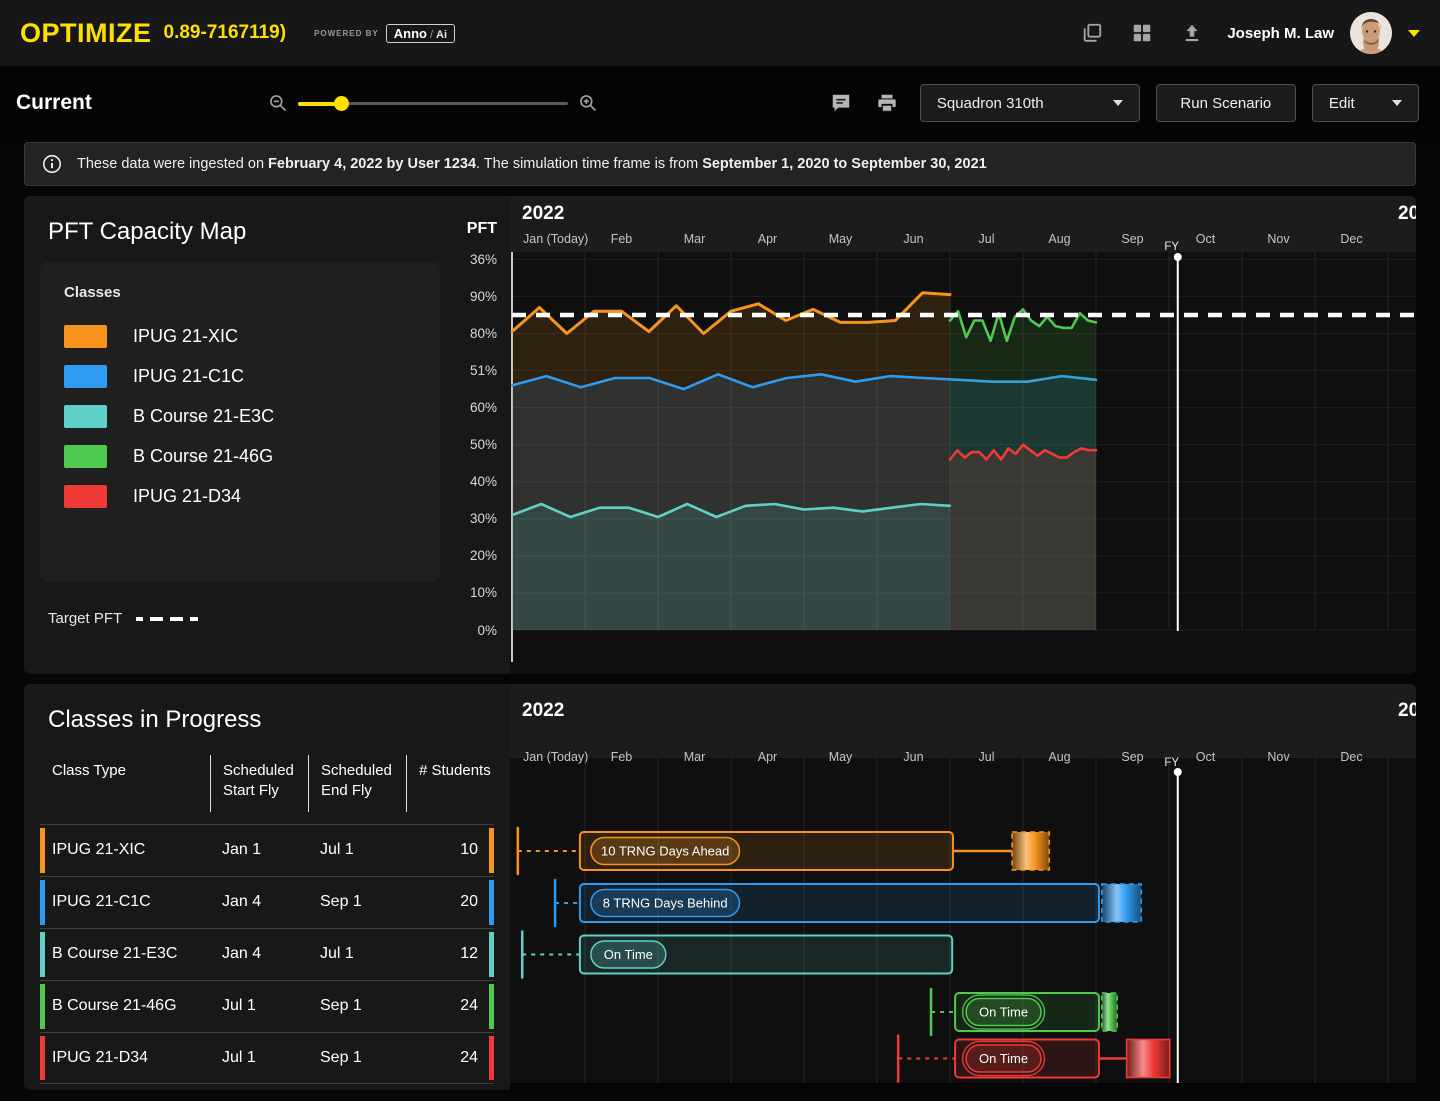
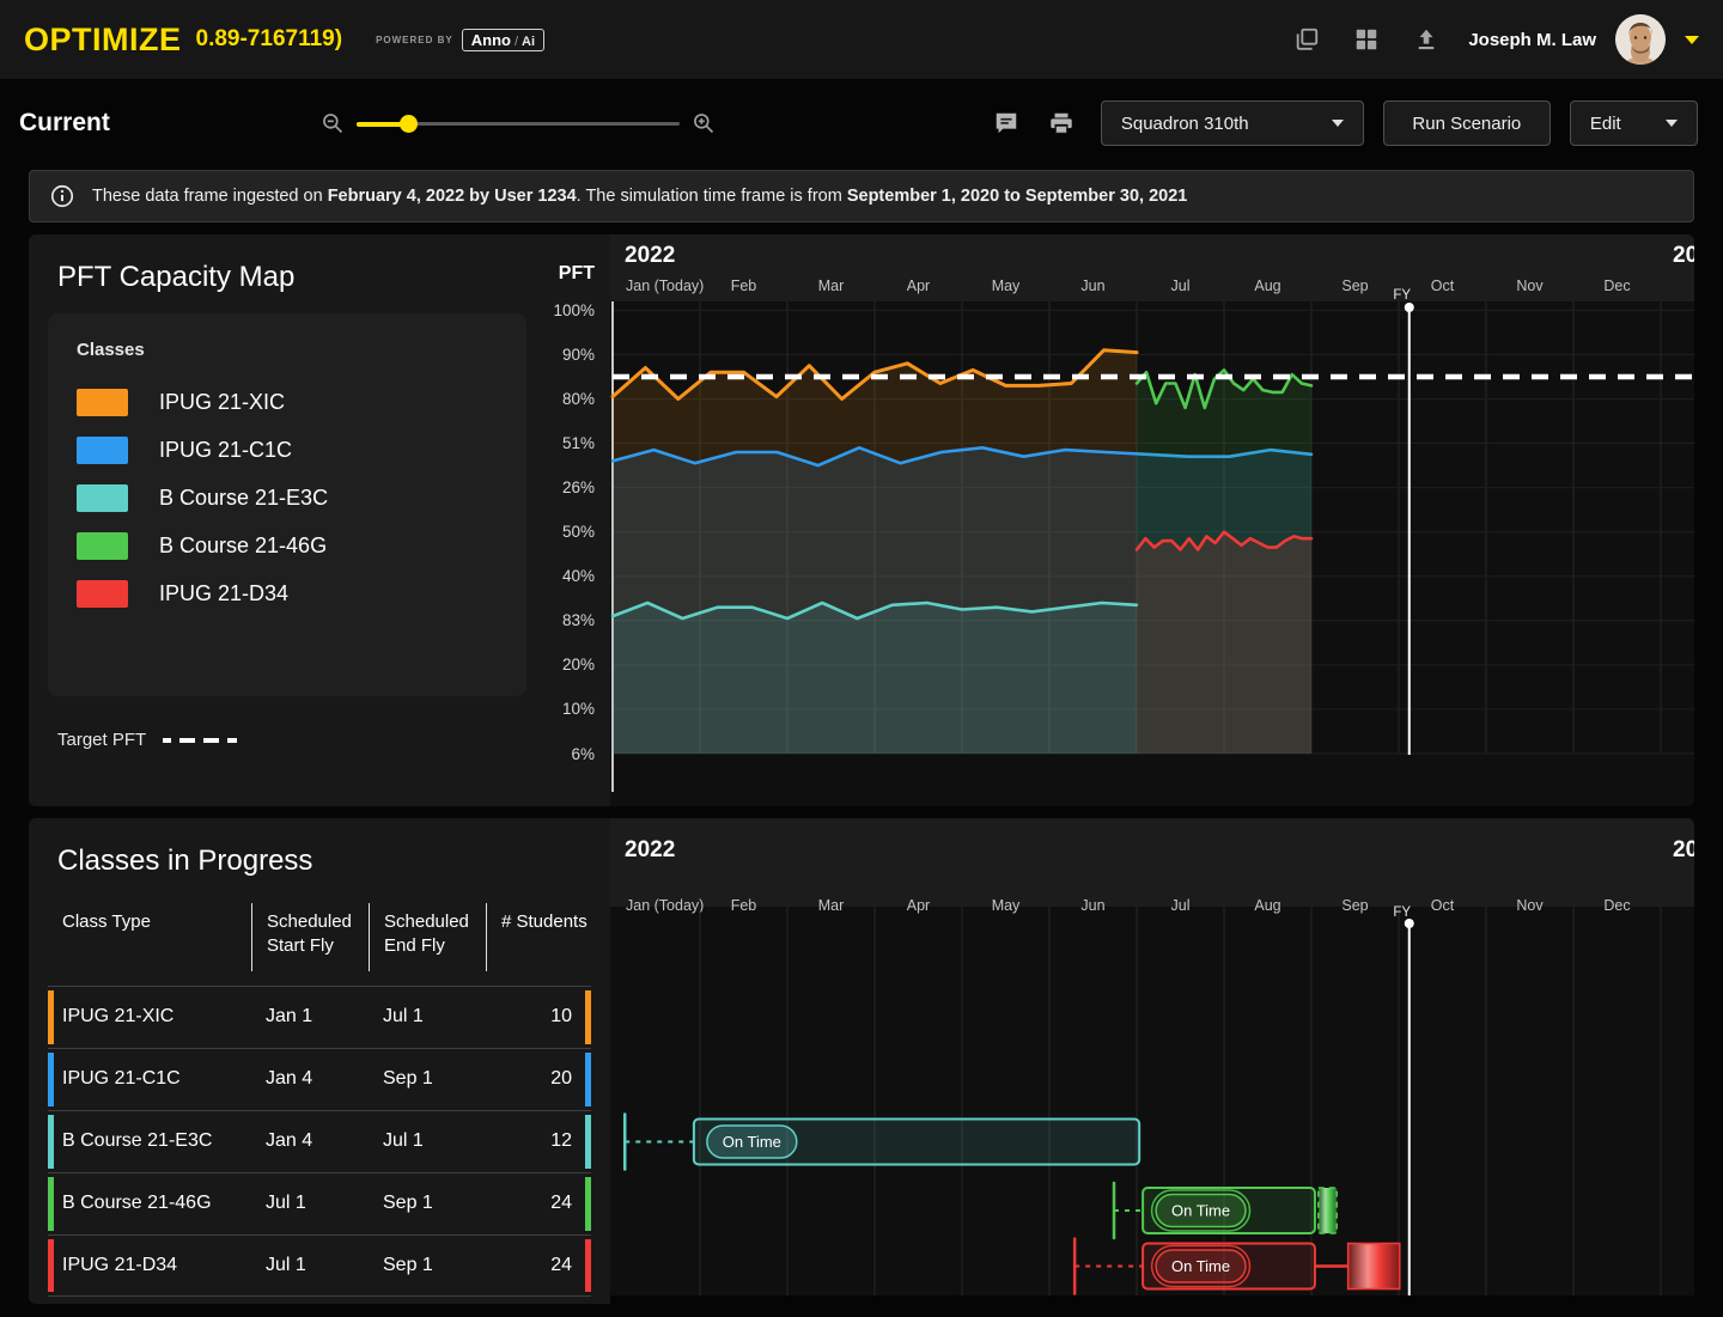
  OPTIMIZE
  0.89-7167119)
  POWERED BY
  Anno
  /
  Ai
  Joseph M. Law
  Current
  Squadron 310th
  Run Scenario
  Edit
- These data were ingested on February 4, 2022 by User 1234. The simulation time frame is from September 1, 2020 to September 30, 2021
+ These data frame ingested on February 4, 2022 by User 1234. The simulation time frame is from September 1, 2020 to September 30, 2021
  PFT Capacity Map
  Classes
  IPUG 21-XIC
  IPUG 21-C1C
  B Course 21-E3C
  B Course 21-46G
  IPUG 21-D34
  Target PFT
  PFT
- 36%
+ 100%
  90%
  80%
  51%
- 60%
+ 26%
  50%
  40%
- 30%
+ 83%
  20%
  10%
- 0%
+ 6%
  2022
  20
  Jan (Today)
  Feb
  Mar
  Apr
  May
  Jun
  Jul
  Aug
  Sep
  Oct
  Nov
  Dec
  FY
  Classes in Progress
  Class Type
  Scheduled
  Start Fly
  Scheduled
  End Fly
  # Students
  IPUG 21-XIC
  Jan 1
  Jul 1
  10
  IPUG 21-C1C
  Jan 4
  Sep 1
  20
  B Course 21-E3C
  Jan 4
  Jul 1
  12
  B Course 21-46G
  Jul 1
  Sep 1
  24
  IPUG 21-D34
  Jul 1
  Sep 1
  24
  2022
  20
  Jan (Today)
  Feb
  Mar
  Apr
  May
  Jun
  Jul
  Aug
  Sep
  Oct
  Nov
  Dec
- 10 TRNG Days Ahead
- 8 TRNG Days Behind
  On Time
  On Time
  On Time
  FY
